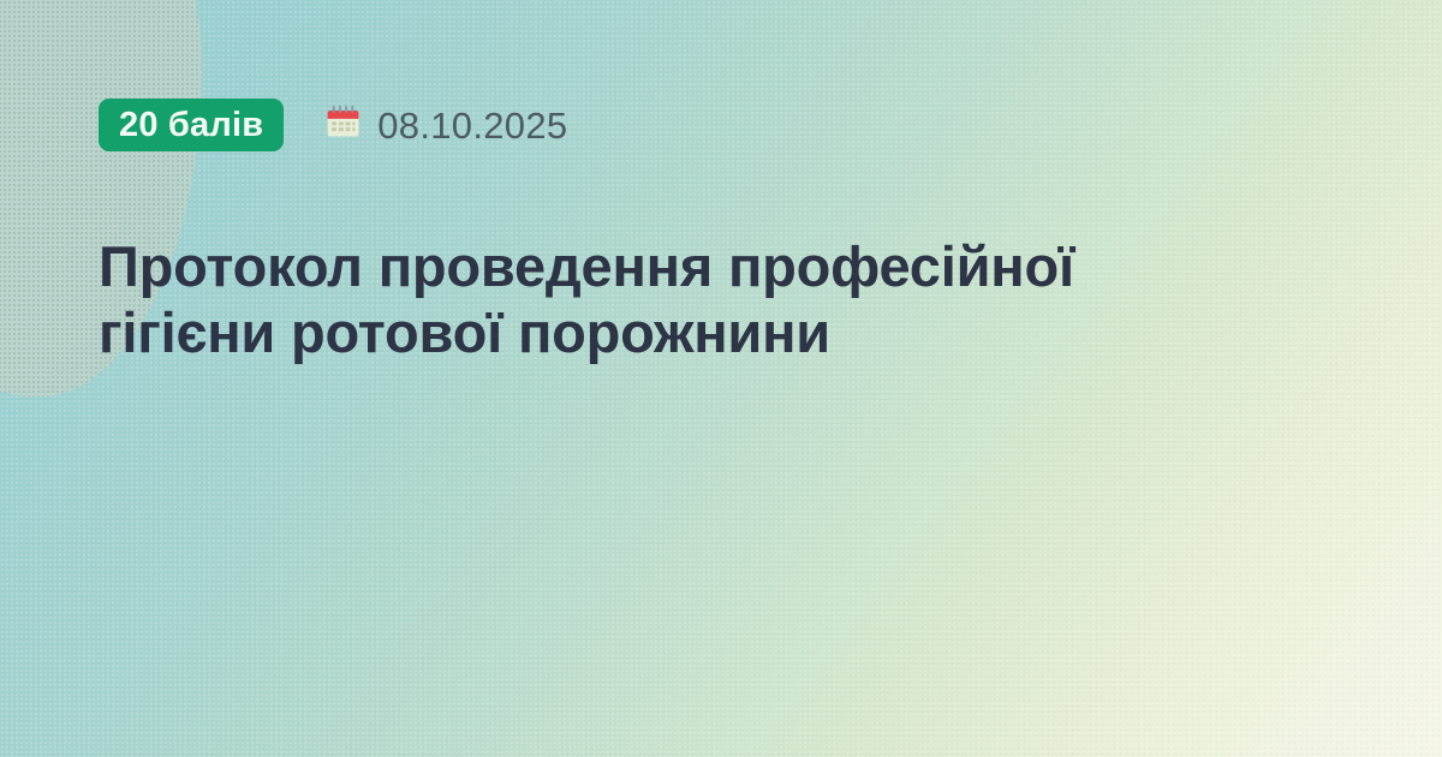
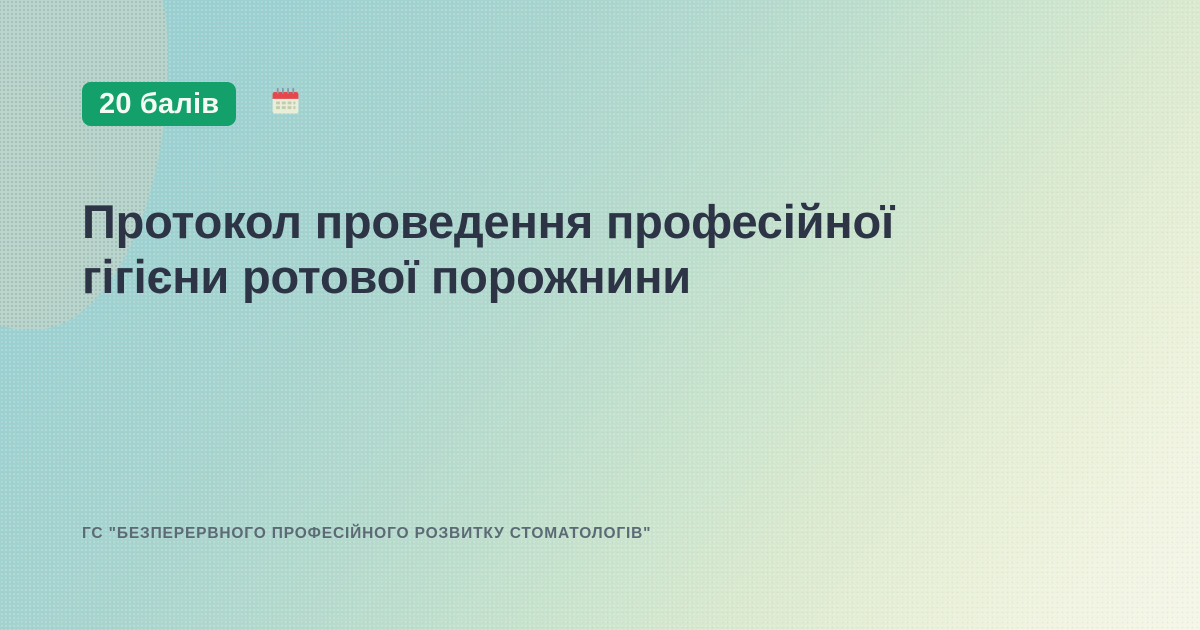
  20 балів
- 08.10.2025
  Протокол проведення професійної
  гігієни ротової порожнини
+ ГС "БЕЗПЕРЕРВНОГО ПРОФЕСІЙНОГО РОЗВИТКУ СТОМАТОЛОГІВ"
